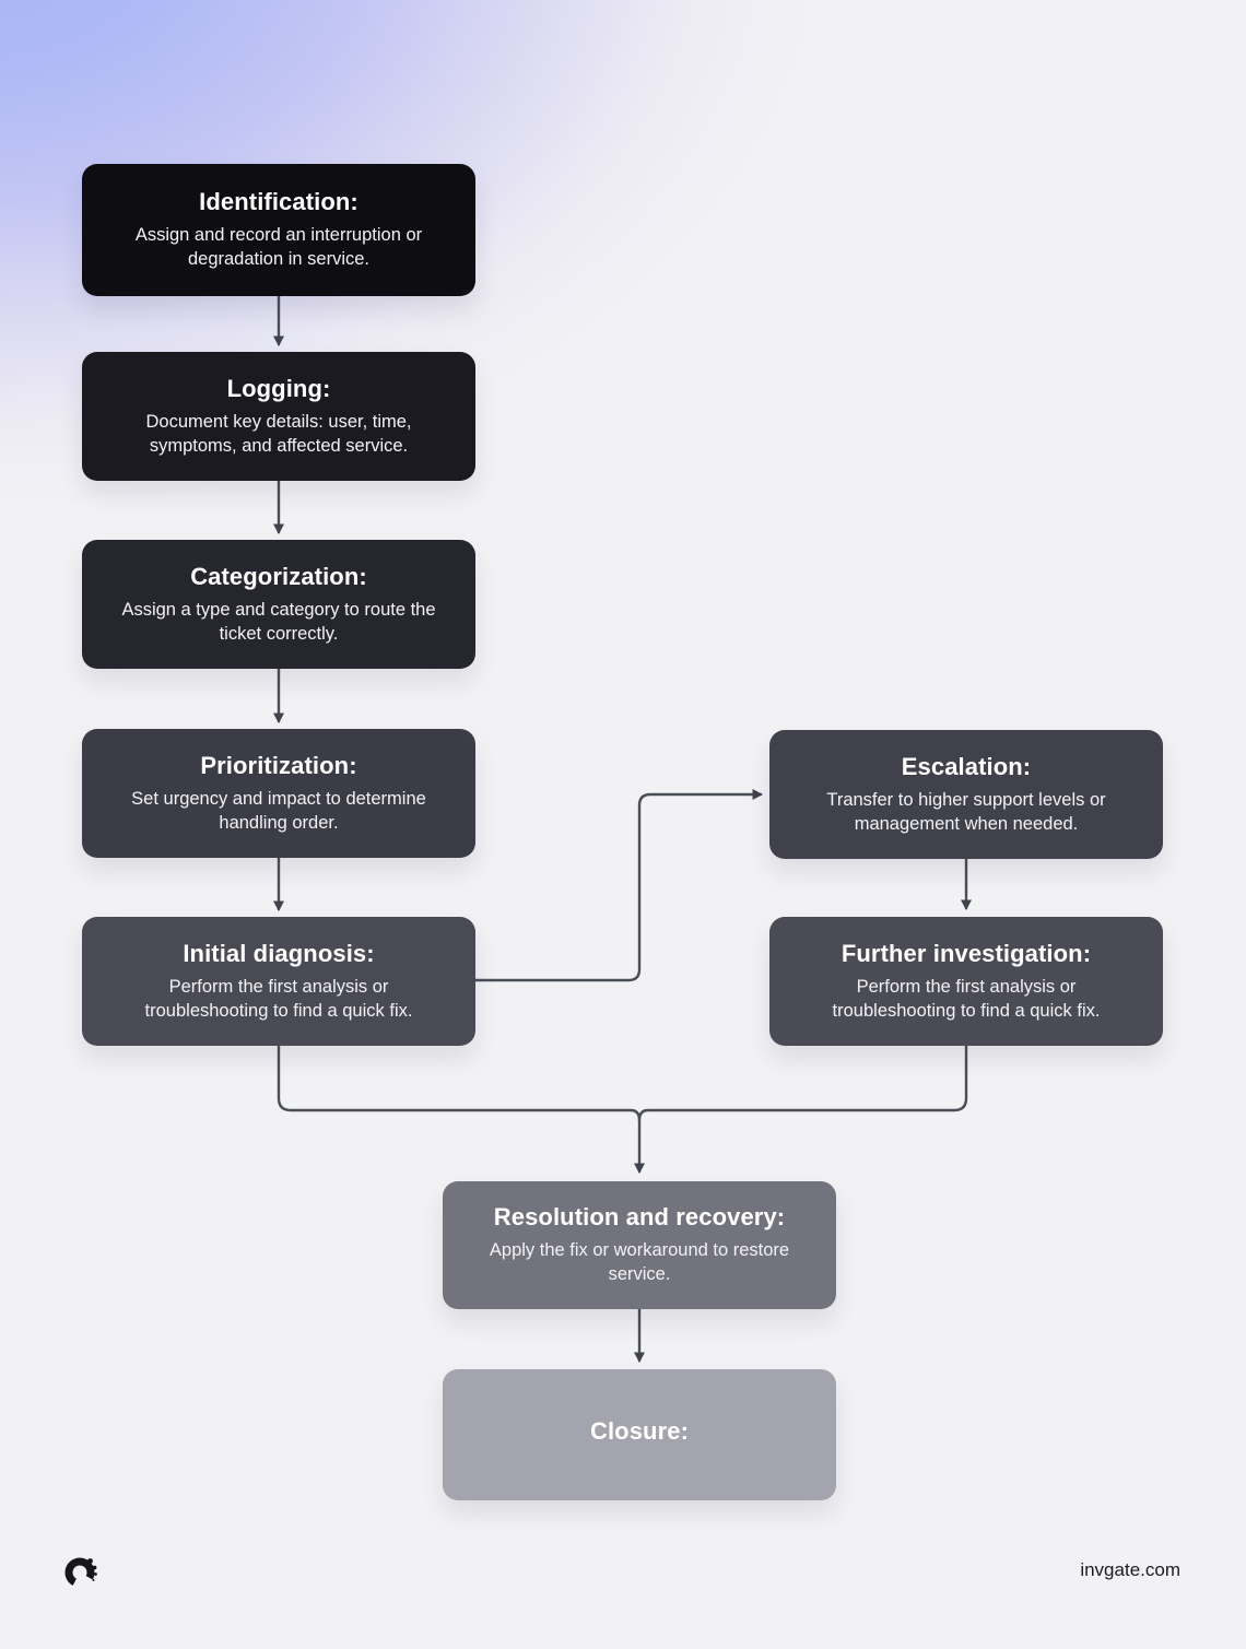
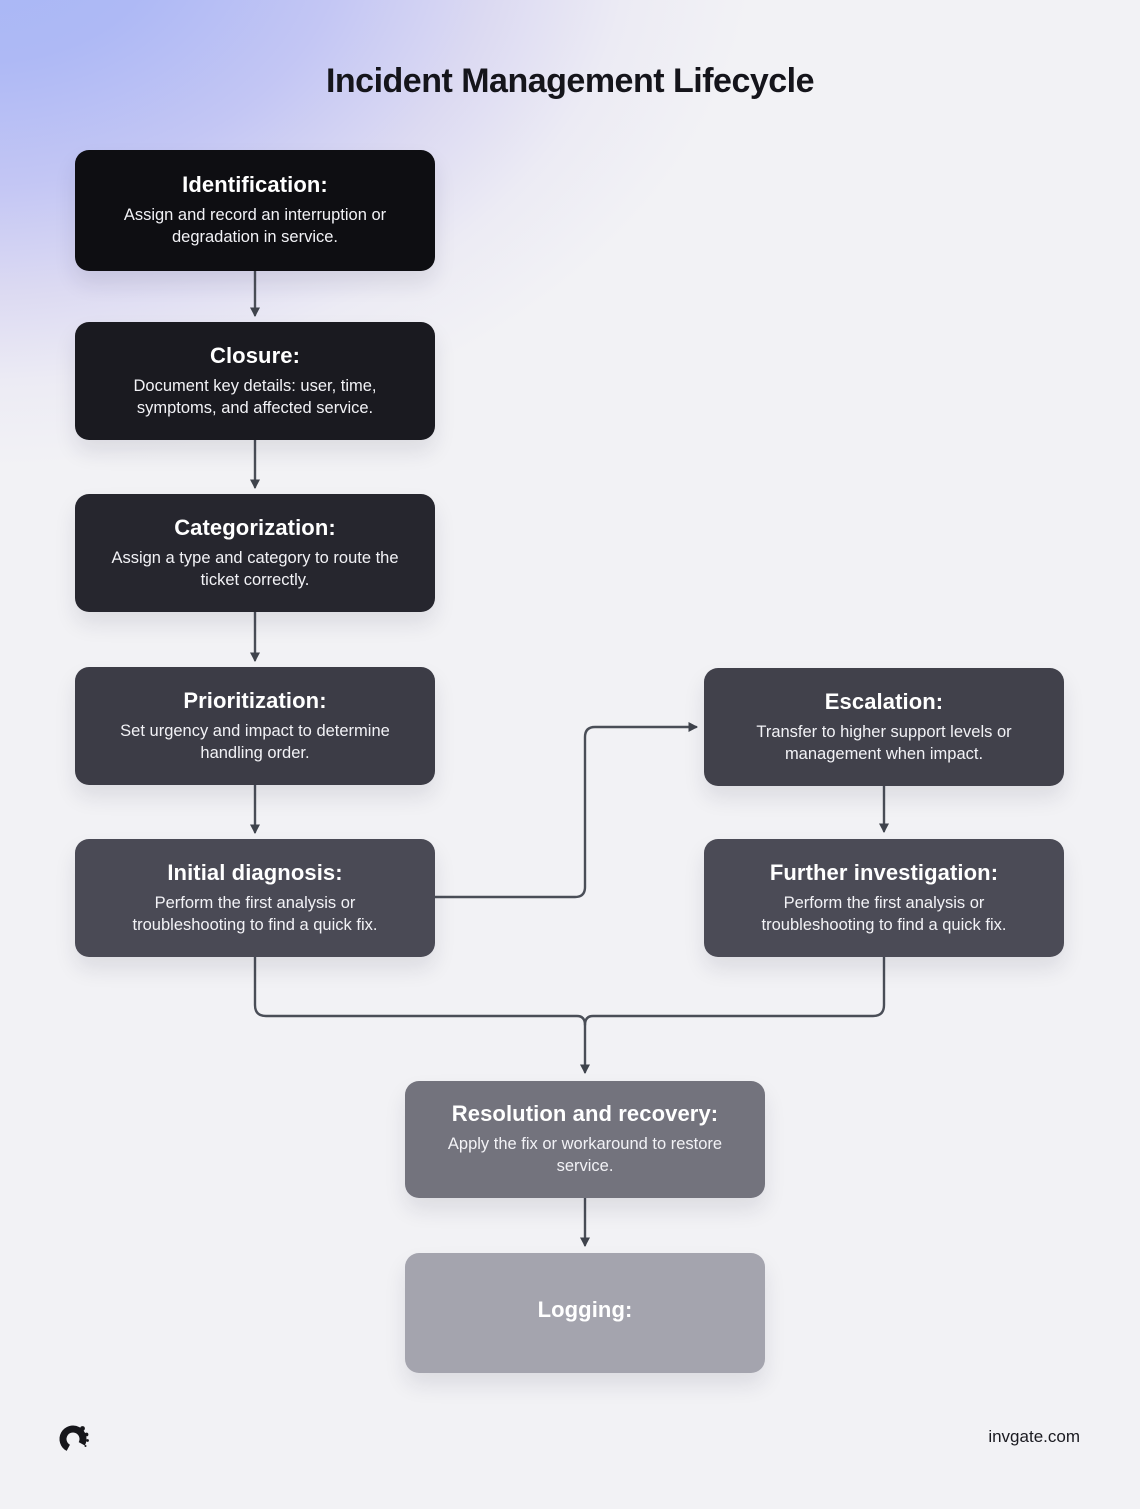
+ Incident Management Lifecycle
  Identification:
  Assign and record an interruption or degradation in service.
- Logging:
+ Closure:
  Document key details: user, time, symptoms, and affected service.
  Categorization:
  Assign a type and category to route the ticket correctly.
  Prioritization:
  Set urgency and impact to determine handling order.
  Initial diagnosis:
  Perform the first analysis or troubleshooting to find a quick fix.
  Escalation:
- Transfer to higher support levels or management when needed.
+ Transfer to higher support levels or management when impact.
  Further investigation:
  Perform the first analysis or troubleshooting to find a quick fix.
  Resolution and recovery:
  Apply the fix or workaround to restore service.
- Closure:
+ Logging:
  invgate.com
